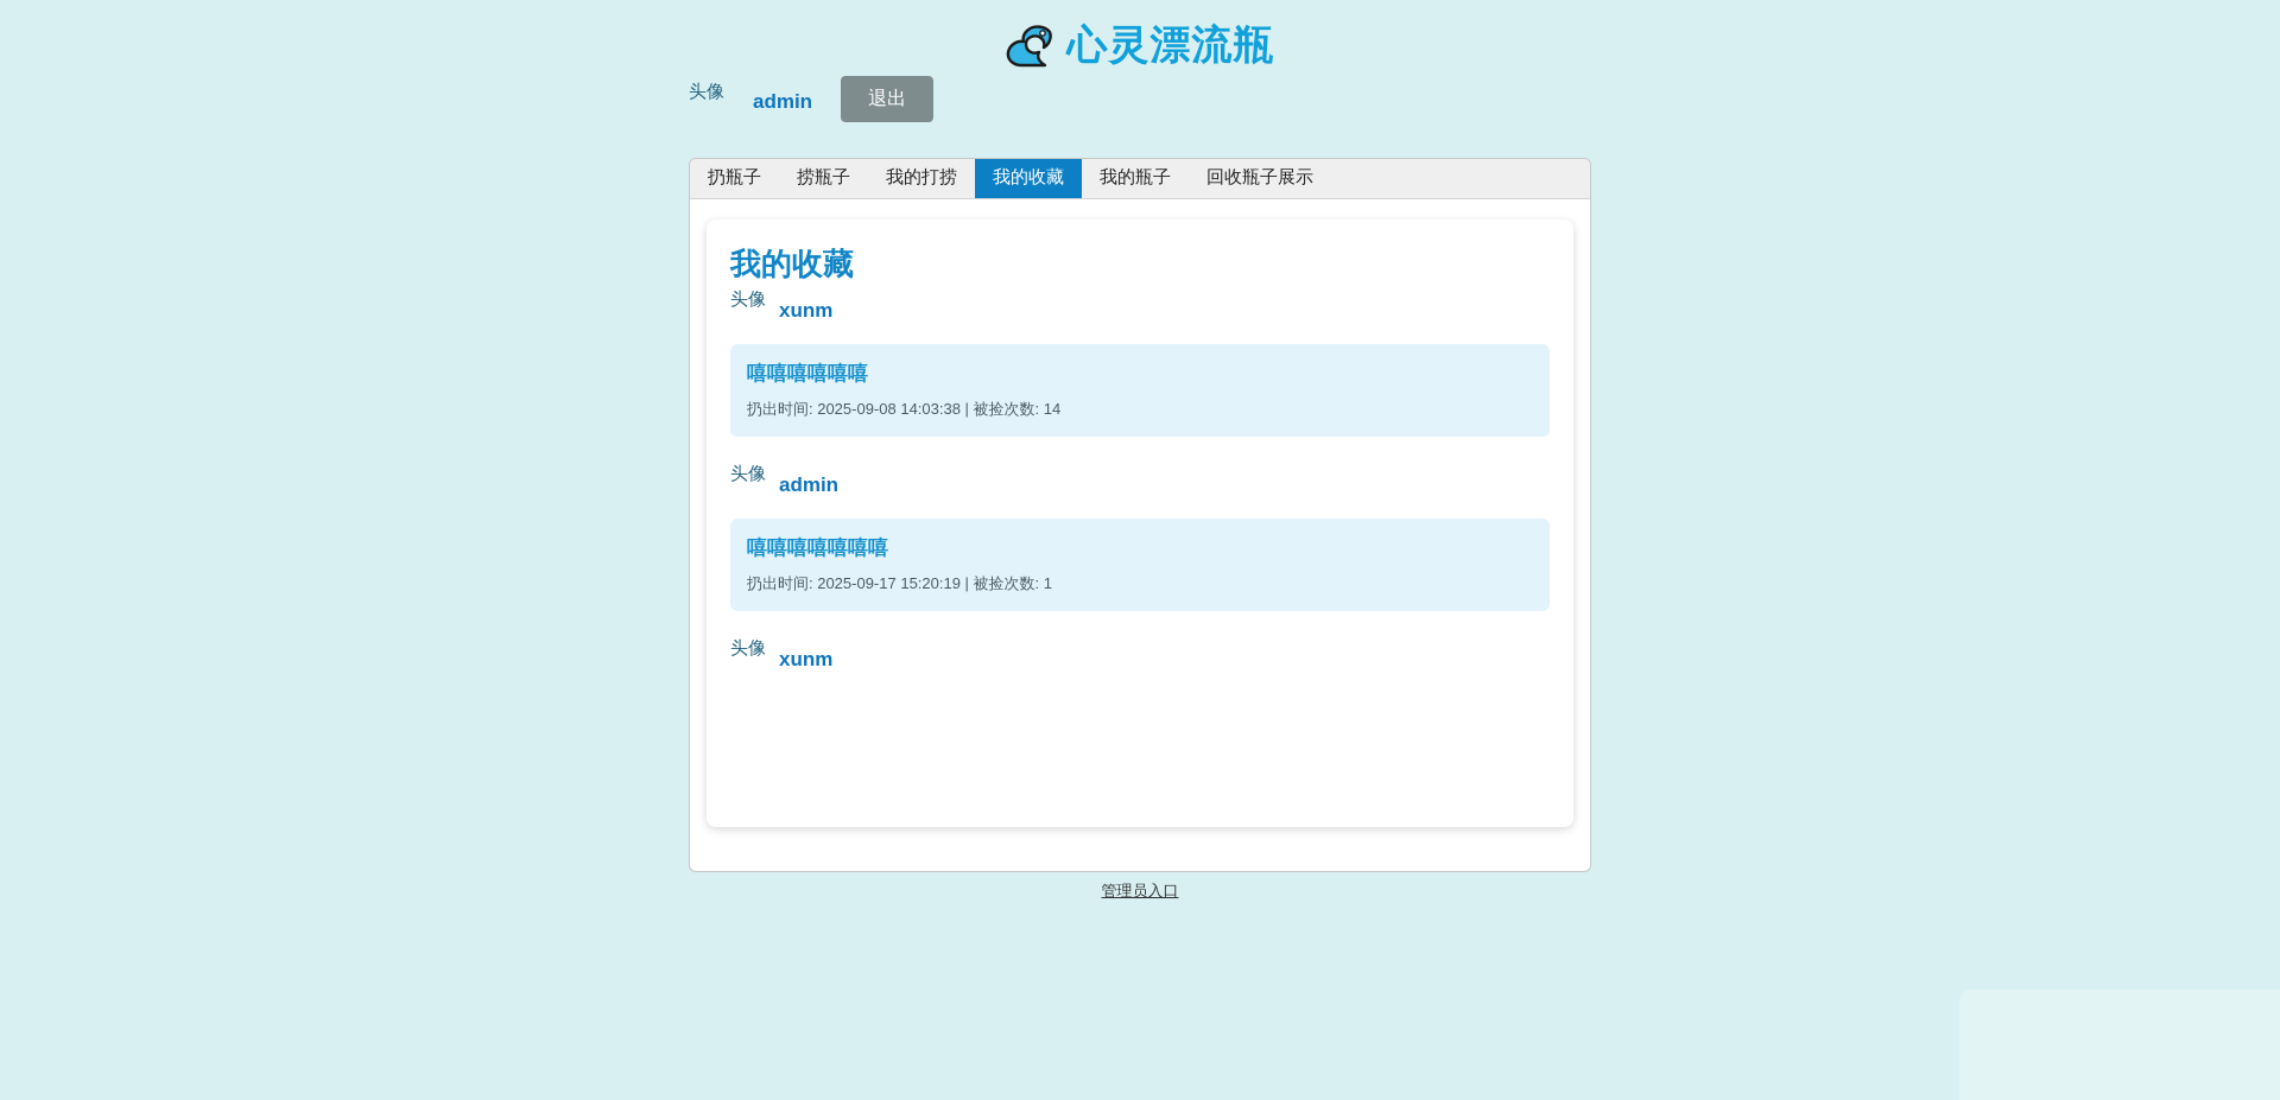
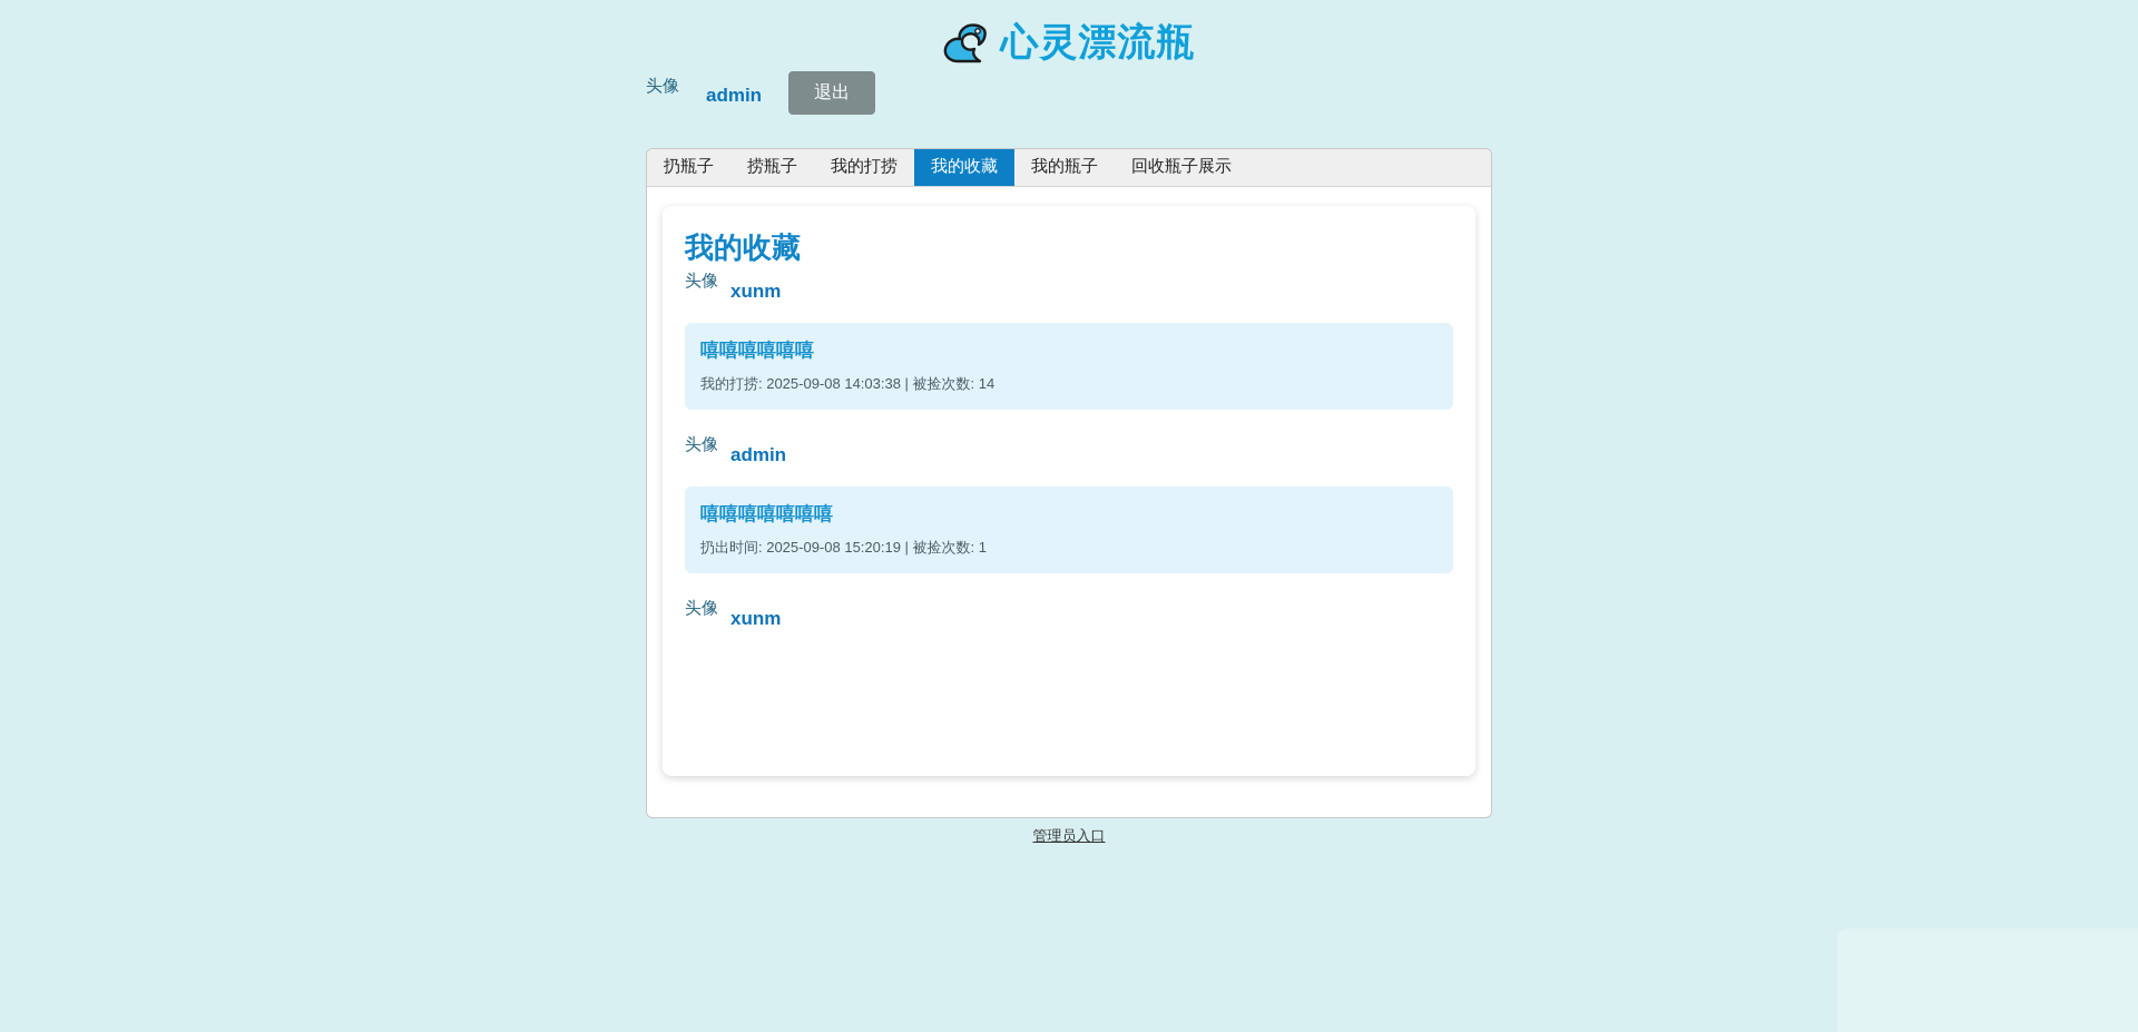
  心灵漂流瓶
  头像
  admin
  退出
  扔瓶子
  捞瓶子
  我的打捞
  我的收藏
  我的瓶子
  回收瓶子展示
  我的收藏
  头像
  xunm
  嘻嘻嘻嘻嘻嘻
- 扔出时间: 2025-09-08 14:03:38 | 被捡次数: 14
+ 我的打捞: 2025-09-08 14:03:38 | 被捡次数: 14
  头像
  admin
  嘻嘻嘻嘻嘻嘻嘻
- 扔出时间: 2025-09-17 15:20:19 | 被捡次数: 1
+ 扔出时间: 2025-09-08 15:20:19 | 被捡次数: 1
  头像
  xunm
  管理员入口
